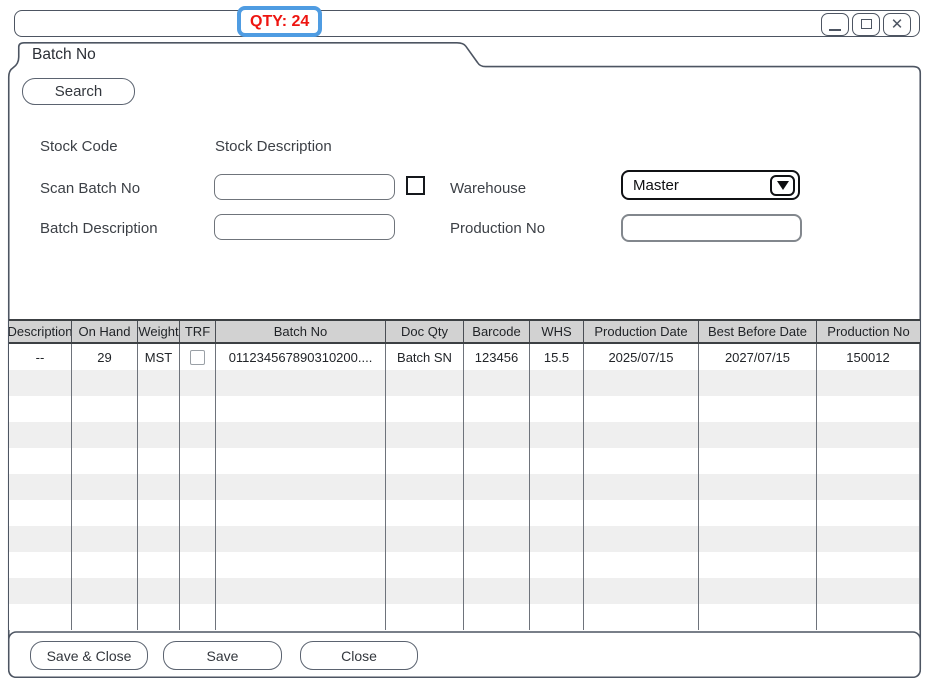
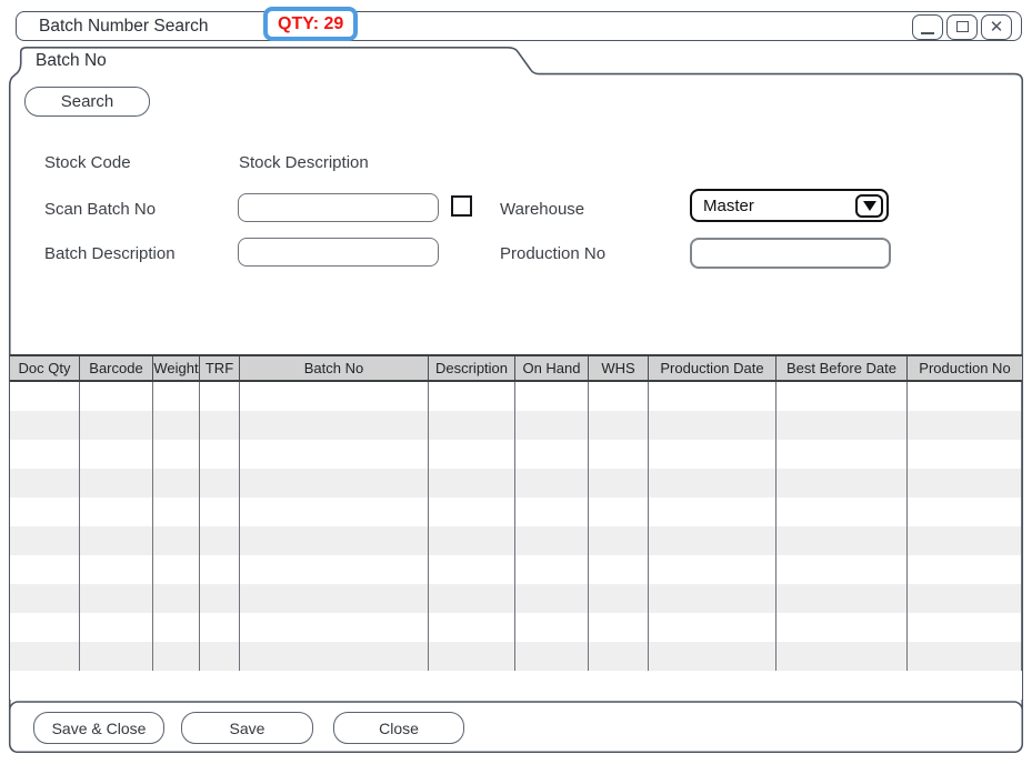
+ Batch Number Search
  ✕
- QTY: 24
+ QTY: 29
  Batch No
  Search
  Stock Code
  Stock Description
  Scan Batch No
  Batch Description
  Warehouse
  Production No
  Master
- Description
+ Doc Qty
- On Hand
+ Barcode
  Weight
  TRF
  Batch No
- Doc Qty
+ Description
- Barcode
+ On Hand
  WHS
  Production Date
  Best Before Date
  Production No
- --
- 29
- MST
- 011234567890310200....
- Batch SN
- 123456
- 15.5
- 2025/07/15
- 2027/07/15
- 150012
  Save & Close
  Save
  Close
